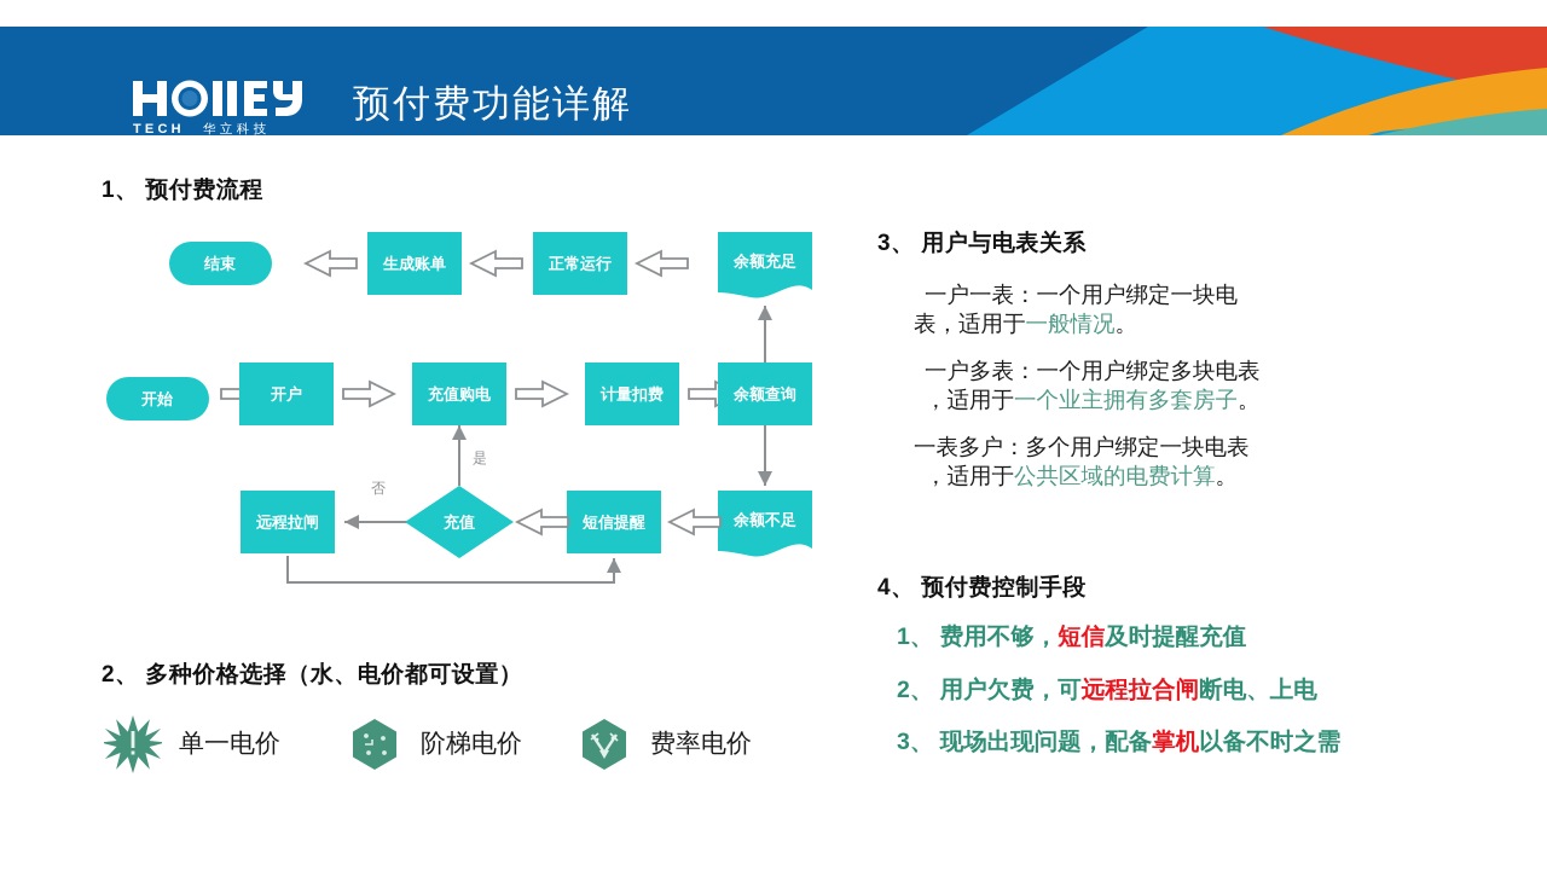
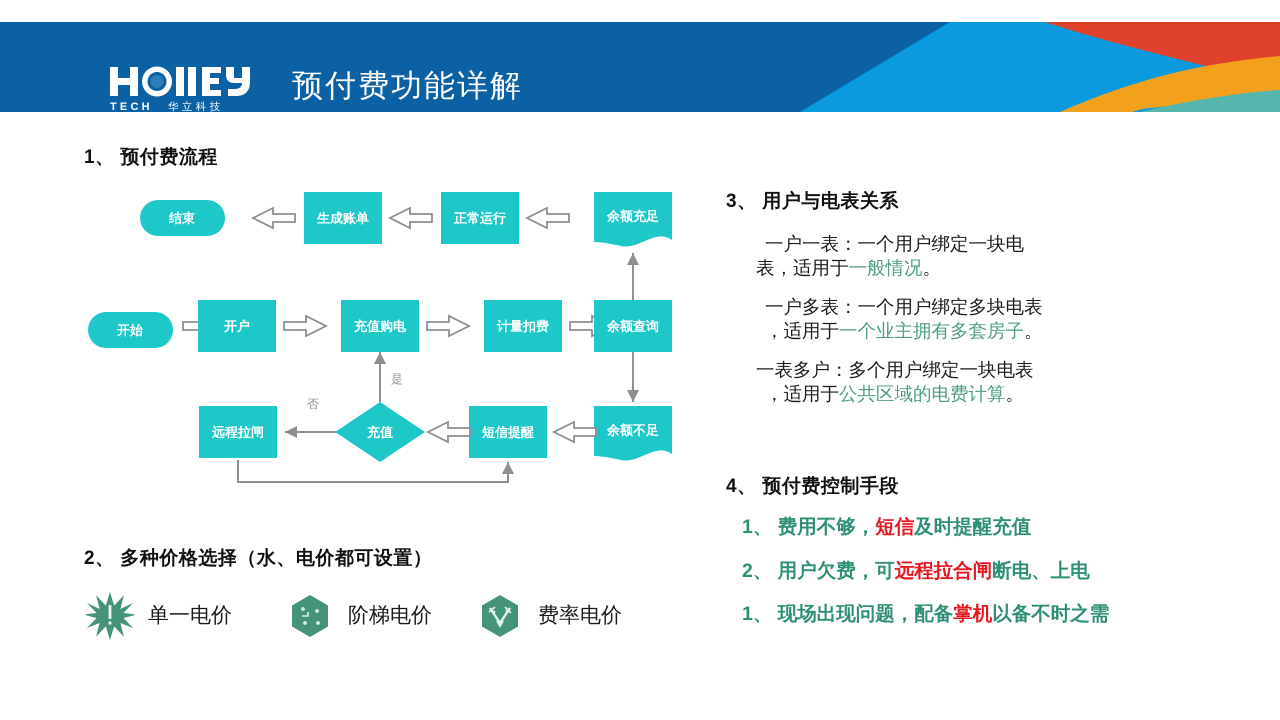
  TECH
  华立科技
  预付费功能详解
  1、 预付费流程
  2、 多种价格选择（水、电价都可设置）
  3、 用户与电表关系
  4、 预付费控制手段
  结束
  生成账单
  正常运行
  余额充足
  开始
  开户
  充值购电
  计量扣费
  余额查询
  余额不足
  短信提醒
  充值
  远程拉闸
  是
  否
  单一电价
  阶梯电价
  费率电价
  一户一表：一个用户绑定一块电
  表，适用于一般情况。
  一户多表：一个用户绑定多块电表
  ，适用于一个业主拥有多套房子。
  一表多户：多个用户绑定一块电表
  ，适用于公共区域的电费计算。
  1、 费用不够，短信及时提醒充值
  2、 用户欠费，可远程拉合闸断电、上电
- 3、 现场出现问题，配备掌机以备不时之需
+ 1、 现场出现问题，配备掌机以备不时之需
